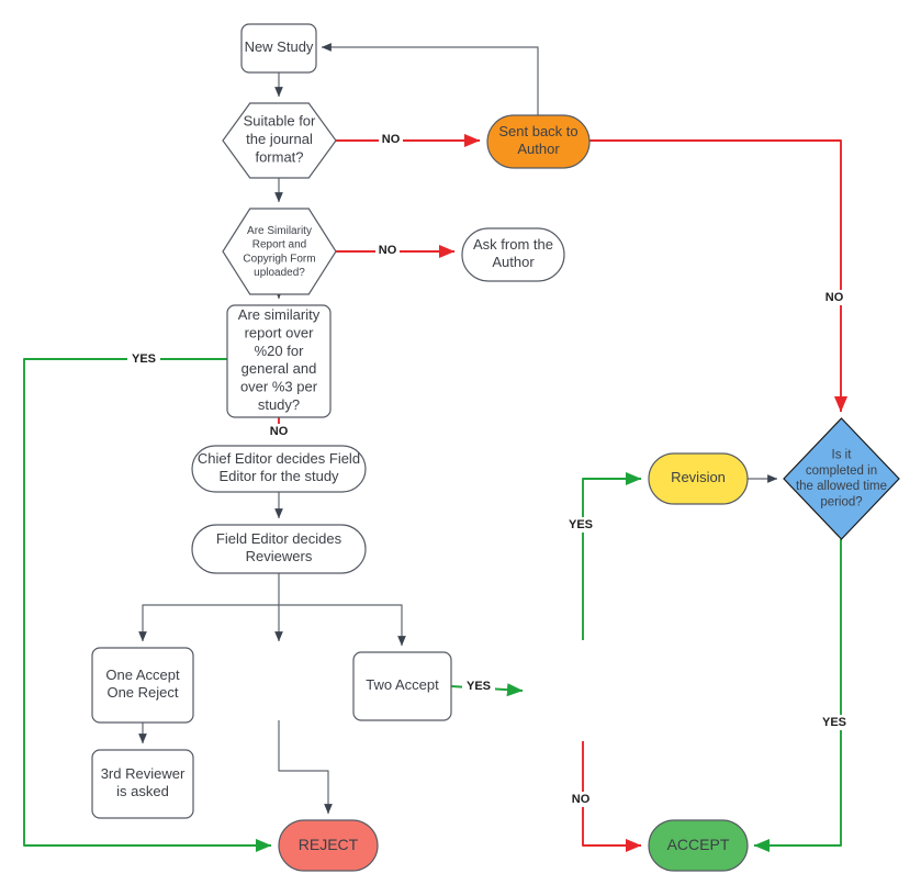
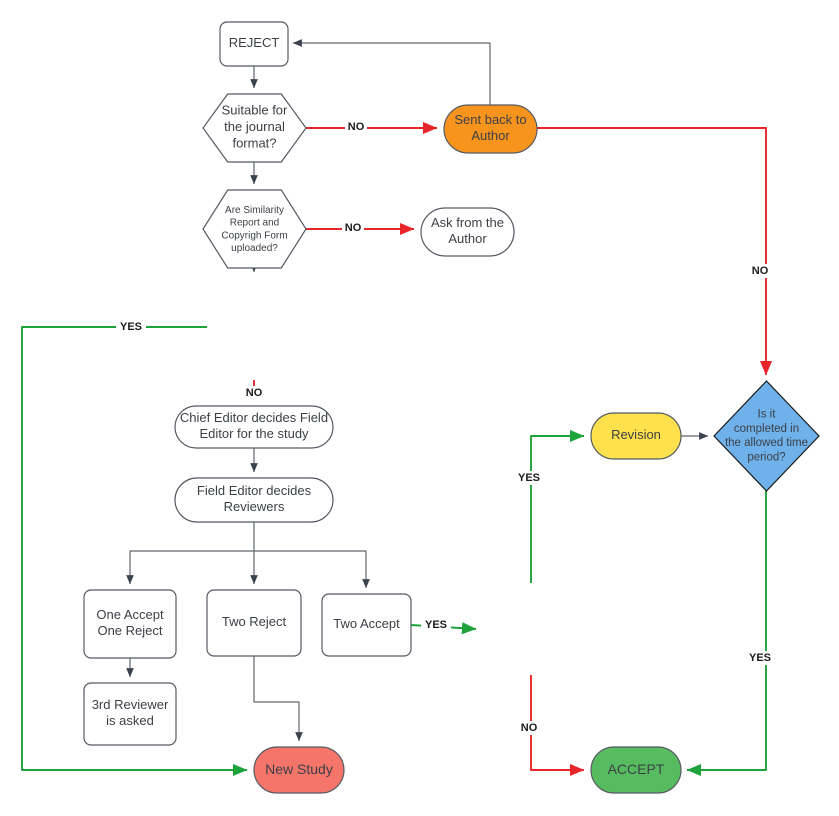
- New Study
+ REJECT
  Suitable for the journal format?
  Are Similarity Report and Copyrigh Form uploaded?
- Are similarity report over %20 for general and over %3 per study?
  Chief Editor decides Field Editor for the study
  Field Editor decides Reviewers
  One Accept One Reject
+ Two Reject
  Two Accept
  3rd Reviewer is asked
  Sent back to Author
  Ask from the Author
  Revision
  Is it completed in the allowed time period?
- REJECT
+ New Study
  ACCEPT
  NO
  NO
  YES
  NO
  YES
  YES
  NO
  NO
  YES
